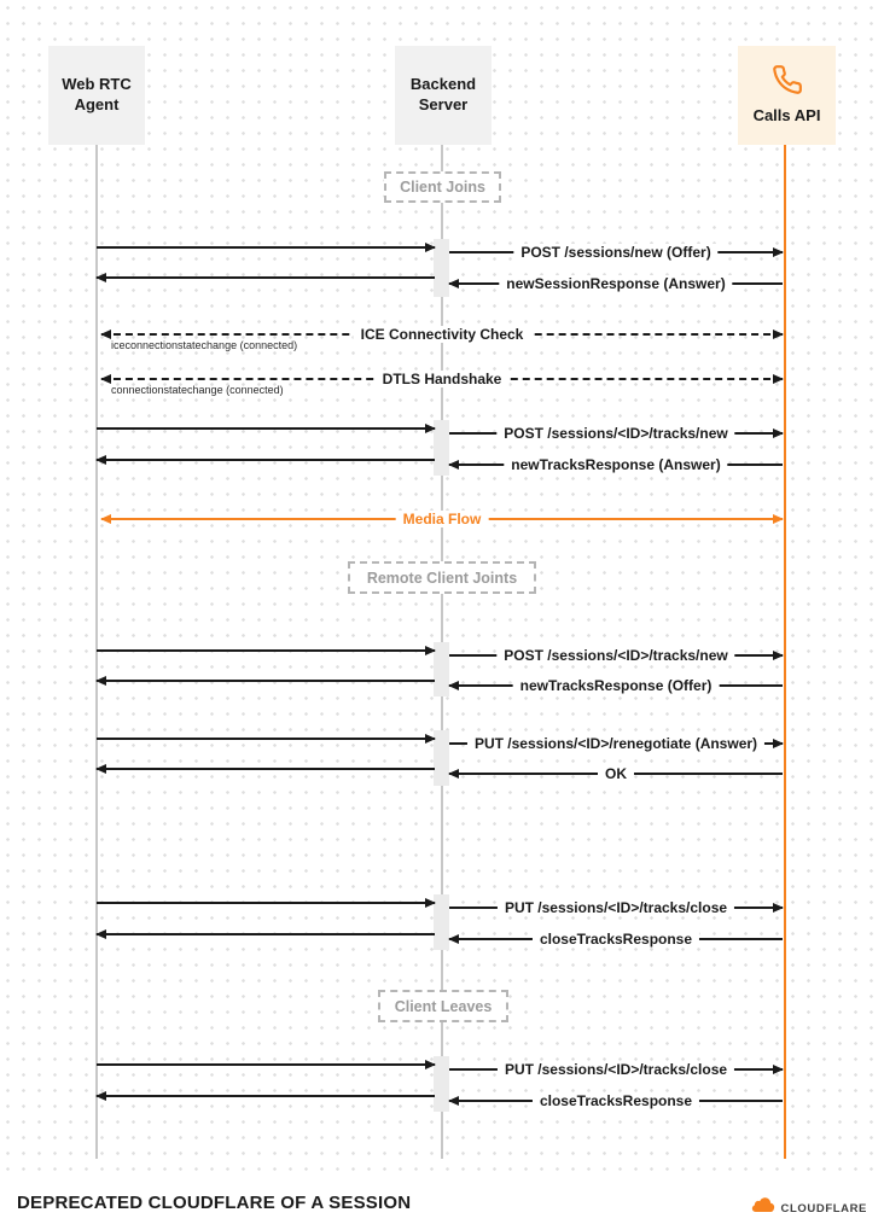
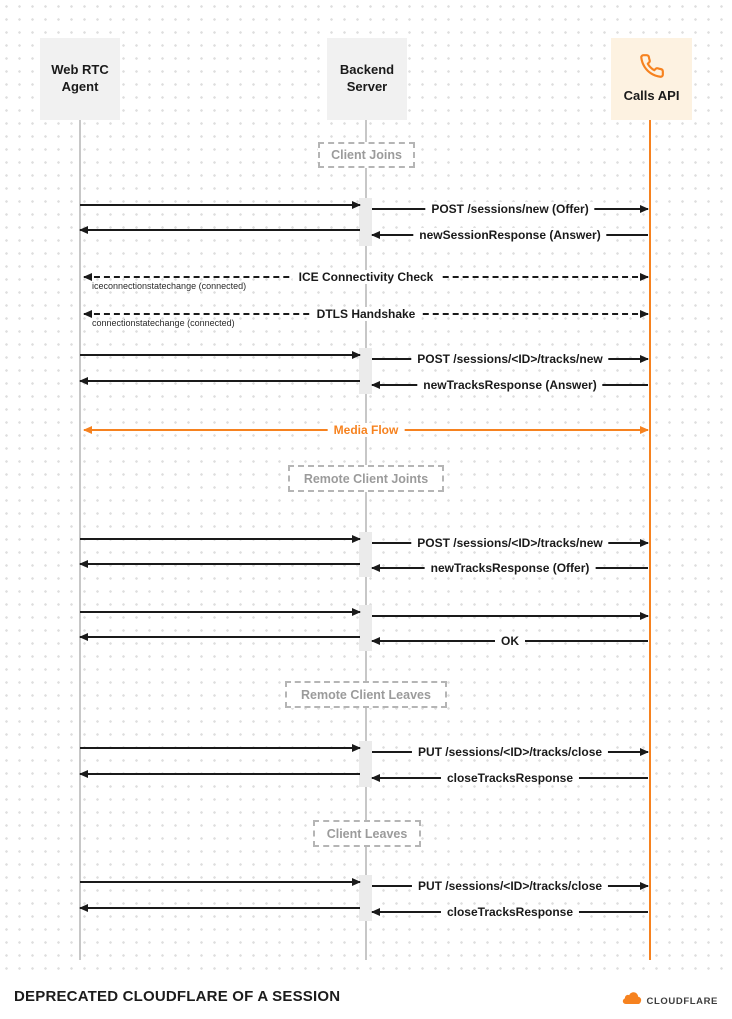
  Web RTC Agent
  Backend Server
  Calls API
  Client Joins
  POST /sessions/new (Offer)
  newSessionResponse (Answer)
  ICE Connectivity Check
  iceconnectionstatechange (connected)
  DTLS Handshake
  connectionstatechange (connected)
  POST /sessions/<ID>/tracks/new
  newTracksResponse (Answer)
  Media Flow
  Remote Client Joints
  POST /sessions/<ID>/tracks/new
  newTracksResponse (Offer)
- PUT /sessions/<ID>/renegotiate (Answer)
  OK
+ Remote Client Leaves
  PUT /sessions/<ID>/tracks/close
  closeTracksResponse
  Client Leaves
  PUT /sessions/<ID>/tracks/close
  closeTracksResponse
  DEPRECATED CLOUDFLARE OF A SESSION
  CLOUDFLARE
